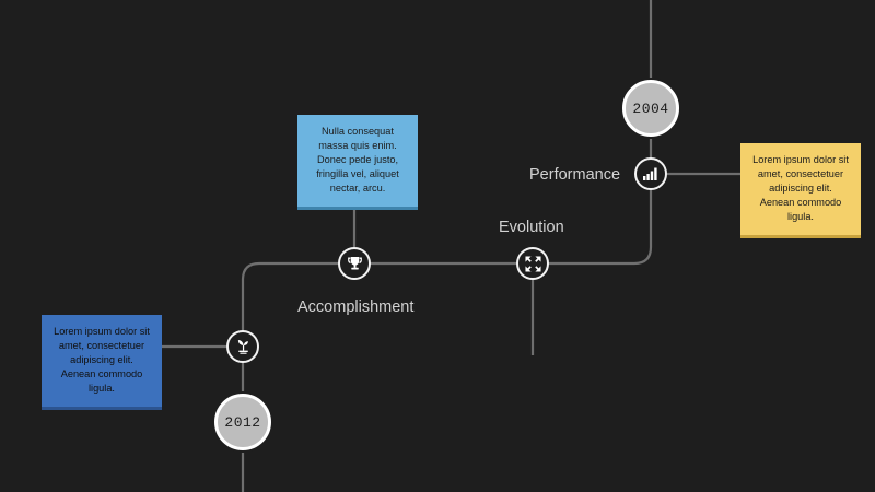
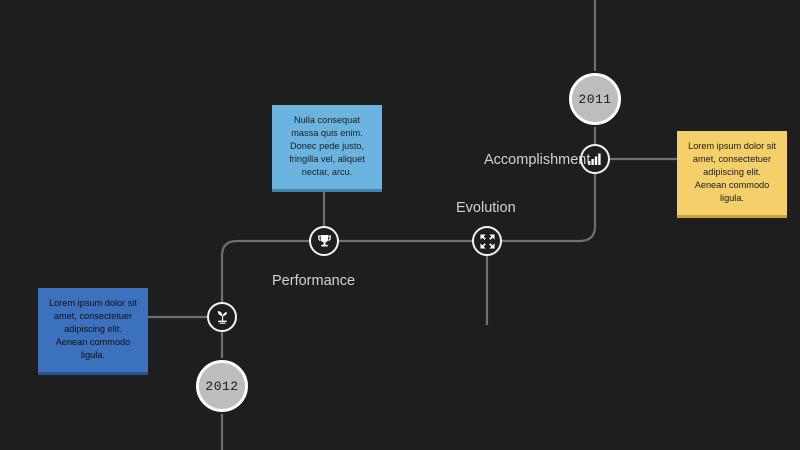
- 2004
+ 2011
  2012
- Performance
+ Accomplishment
  Evolution
- Accomplishment
+ Performance
  Nulla consequat massa quis enim. Donec pede justo, fringilla vel, aliquet nectar, arcu.
  Lorem ipsum dolor sit amet, consectetuer adipiscing elit. Aenean commodo ligula.
  Lorem ipsum dolor sit amet, consectetuer adipiscing elit. Aenean commodo ligula.
